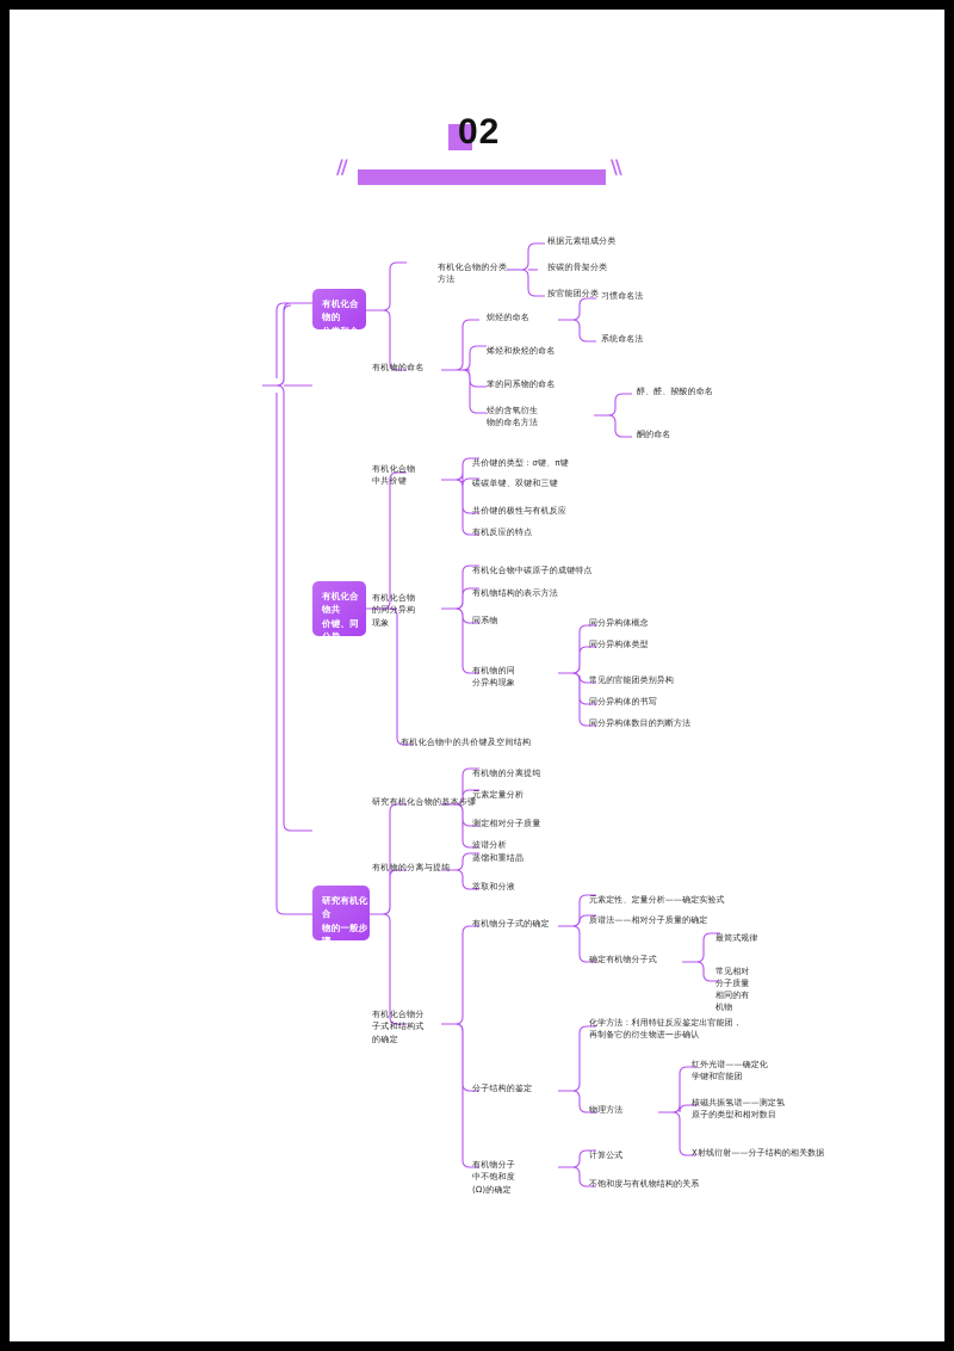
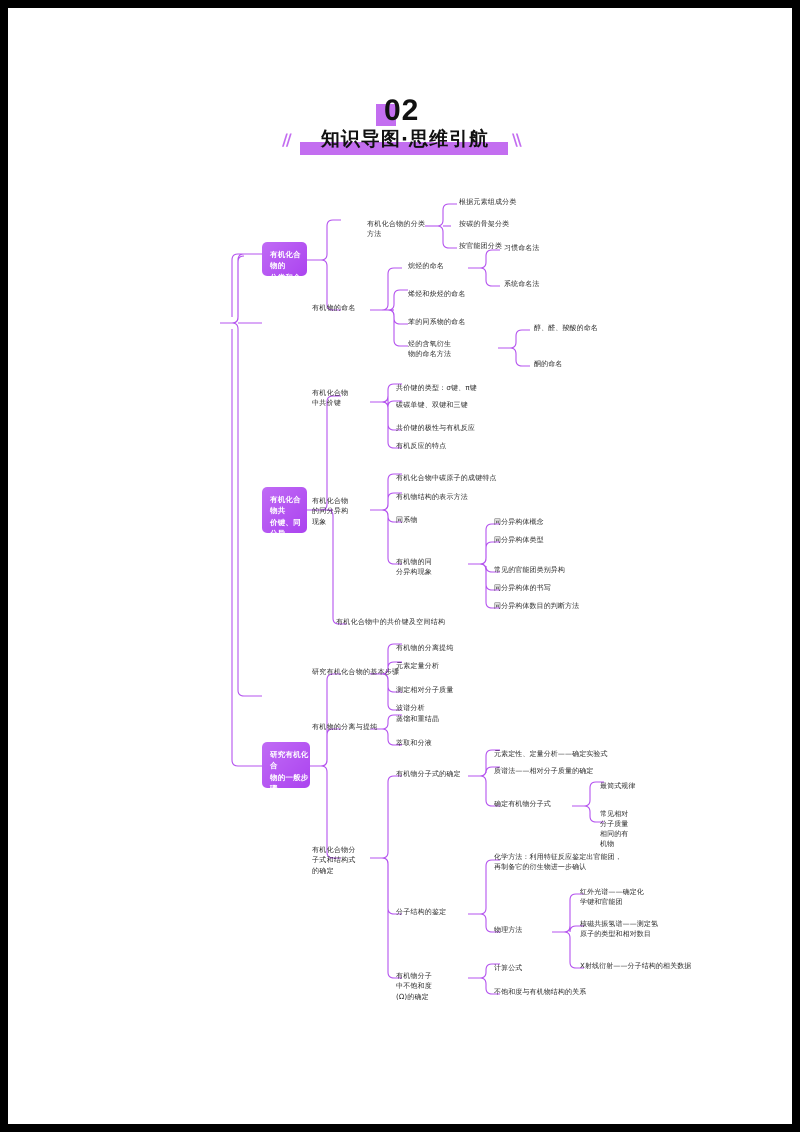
  //
  \\
  02
+ 知识导图·思维引航
  有机化合物的
  分类和命
  有机化合物的分类方法
  根据元素组成分类
  按碳的骨架分类
  按官能团分类
  有机物的命名
  烷烃的命名
  习惯命名法
  系统命名法
  烯烃和炔烃的命名
  苯的同系物的命名
  烃的含氧衍生
  物的命名方法
  醇、醛、羧酸的命名
  酮的命名
  有机化合物共
  价键、同分异
  有机化合物
  中共价键
  共价键的类型：σ键、π键
  碳碳单键、双键和三键
  共价键的极性与有机反应
  有机反应的特点
  有机化合物
  的同分异构
  现象
  有机化合物中碳原子的成键特点
  有机物结构的表示方法
  同系物
  有机物的同
  分异构现象
  同分异构体概念
  同分异构体类型
  常见的官能团类别异构
  同分异构体的书写
  同分异构体数目的判断方法
  有机化合物中的共价键及空间结构
  研究有机化合
  物的一般步骤
  研究有机化合物的基本步骤
  有机物的分离提纯
  元素定量分析
  测定相对分子质量
  波谱分析
  有机物的分离与提纯
  蒸馏和重结晶
  萃取和分液
  有机化合物分
  子式和结构式
  的确定
  有机物分子式的确定
  元素定性、定量分析——确定实验式
  质谱法——相对分子质量的确定
  确定有机物分子式
  最简式规律
  常见相对
  分子质量
  相同的有
  机物
  分子结构的鉴定
  化学方法：利用特征反应鉴定出官能团，
  再制备它的衍生物进一步确认
  物理方法
  红外光谱——确定化
  学键和官能团
  核磁共振氢谱——测定氢
  原子的类型和相对数目
  X射线衍射——分子结构的相关数据
  有机物分子
  中不饱和度
  (Ω)的确定
  计算公式
  不饱和度与有机物结构的关系
